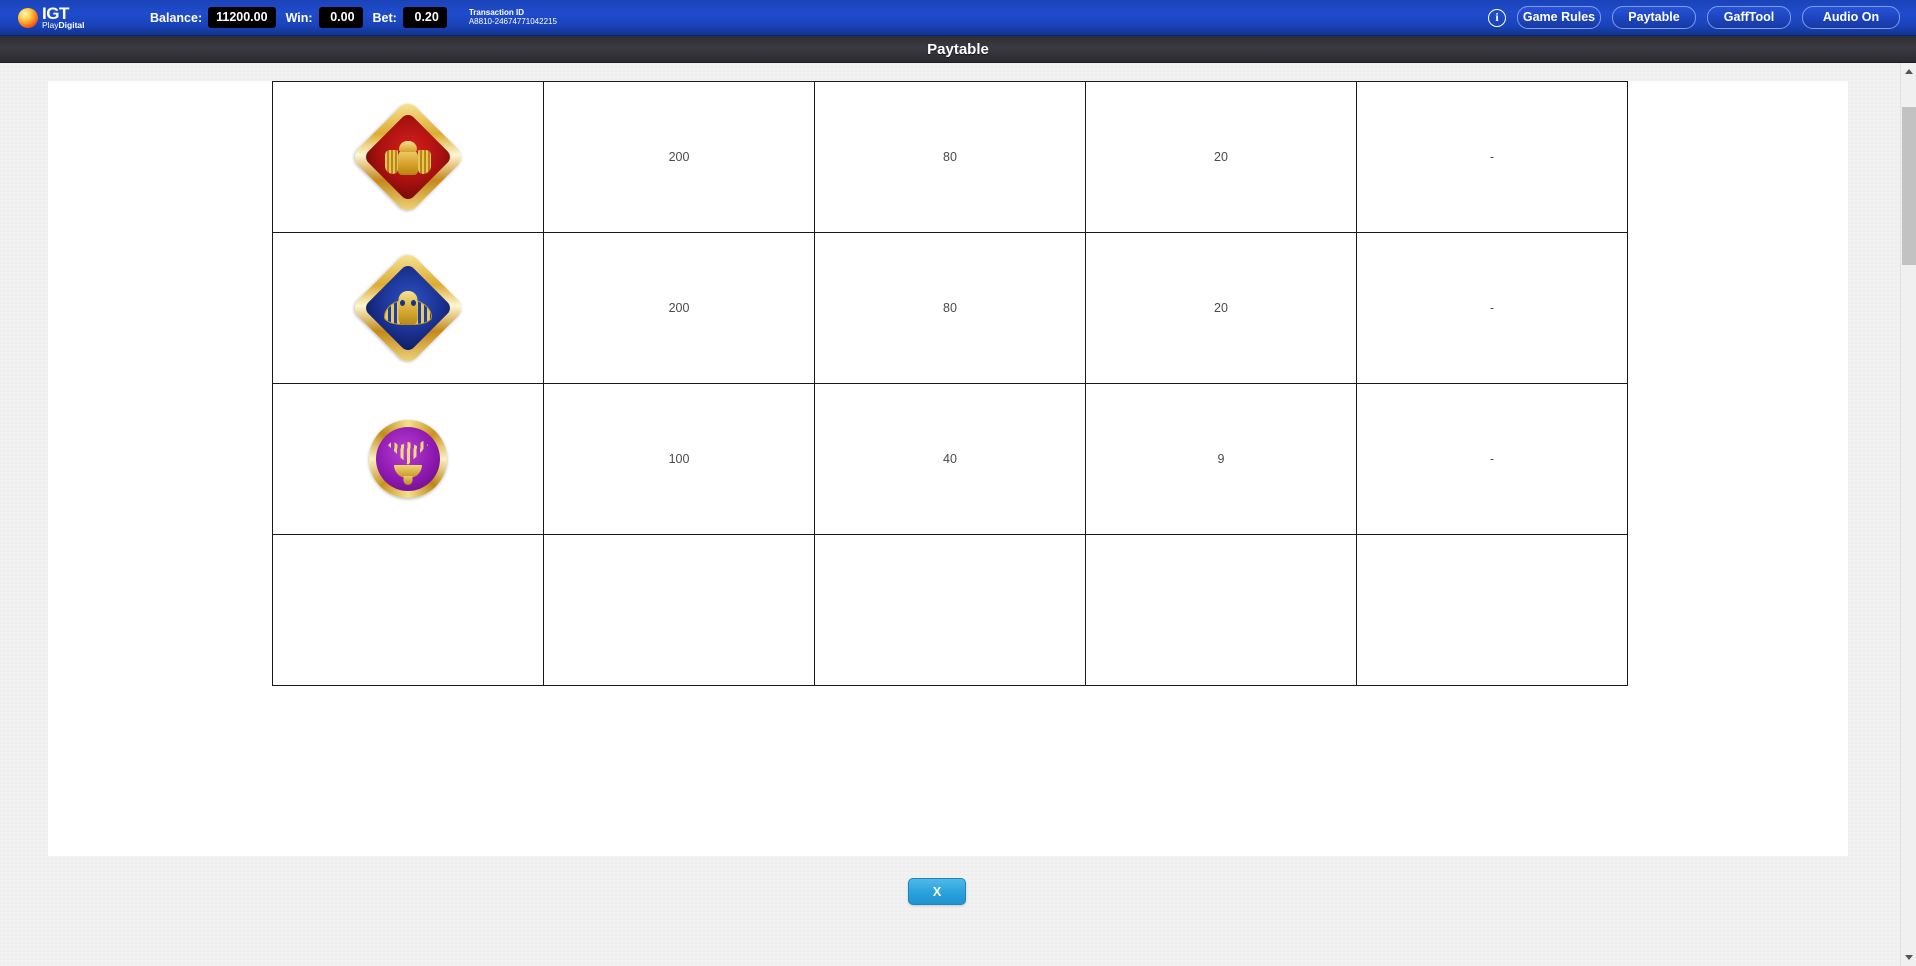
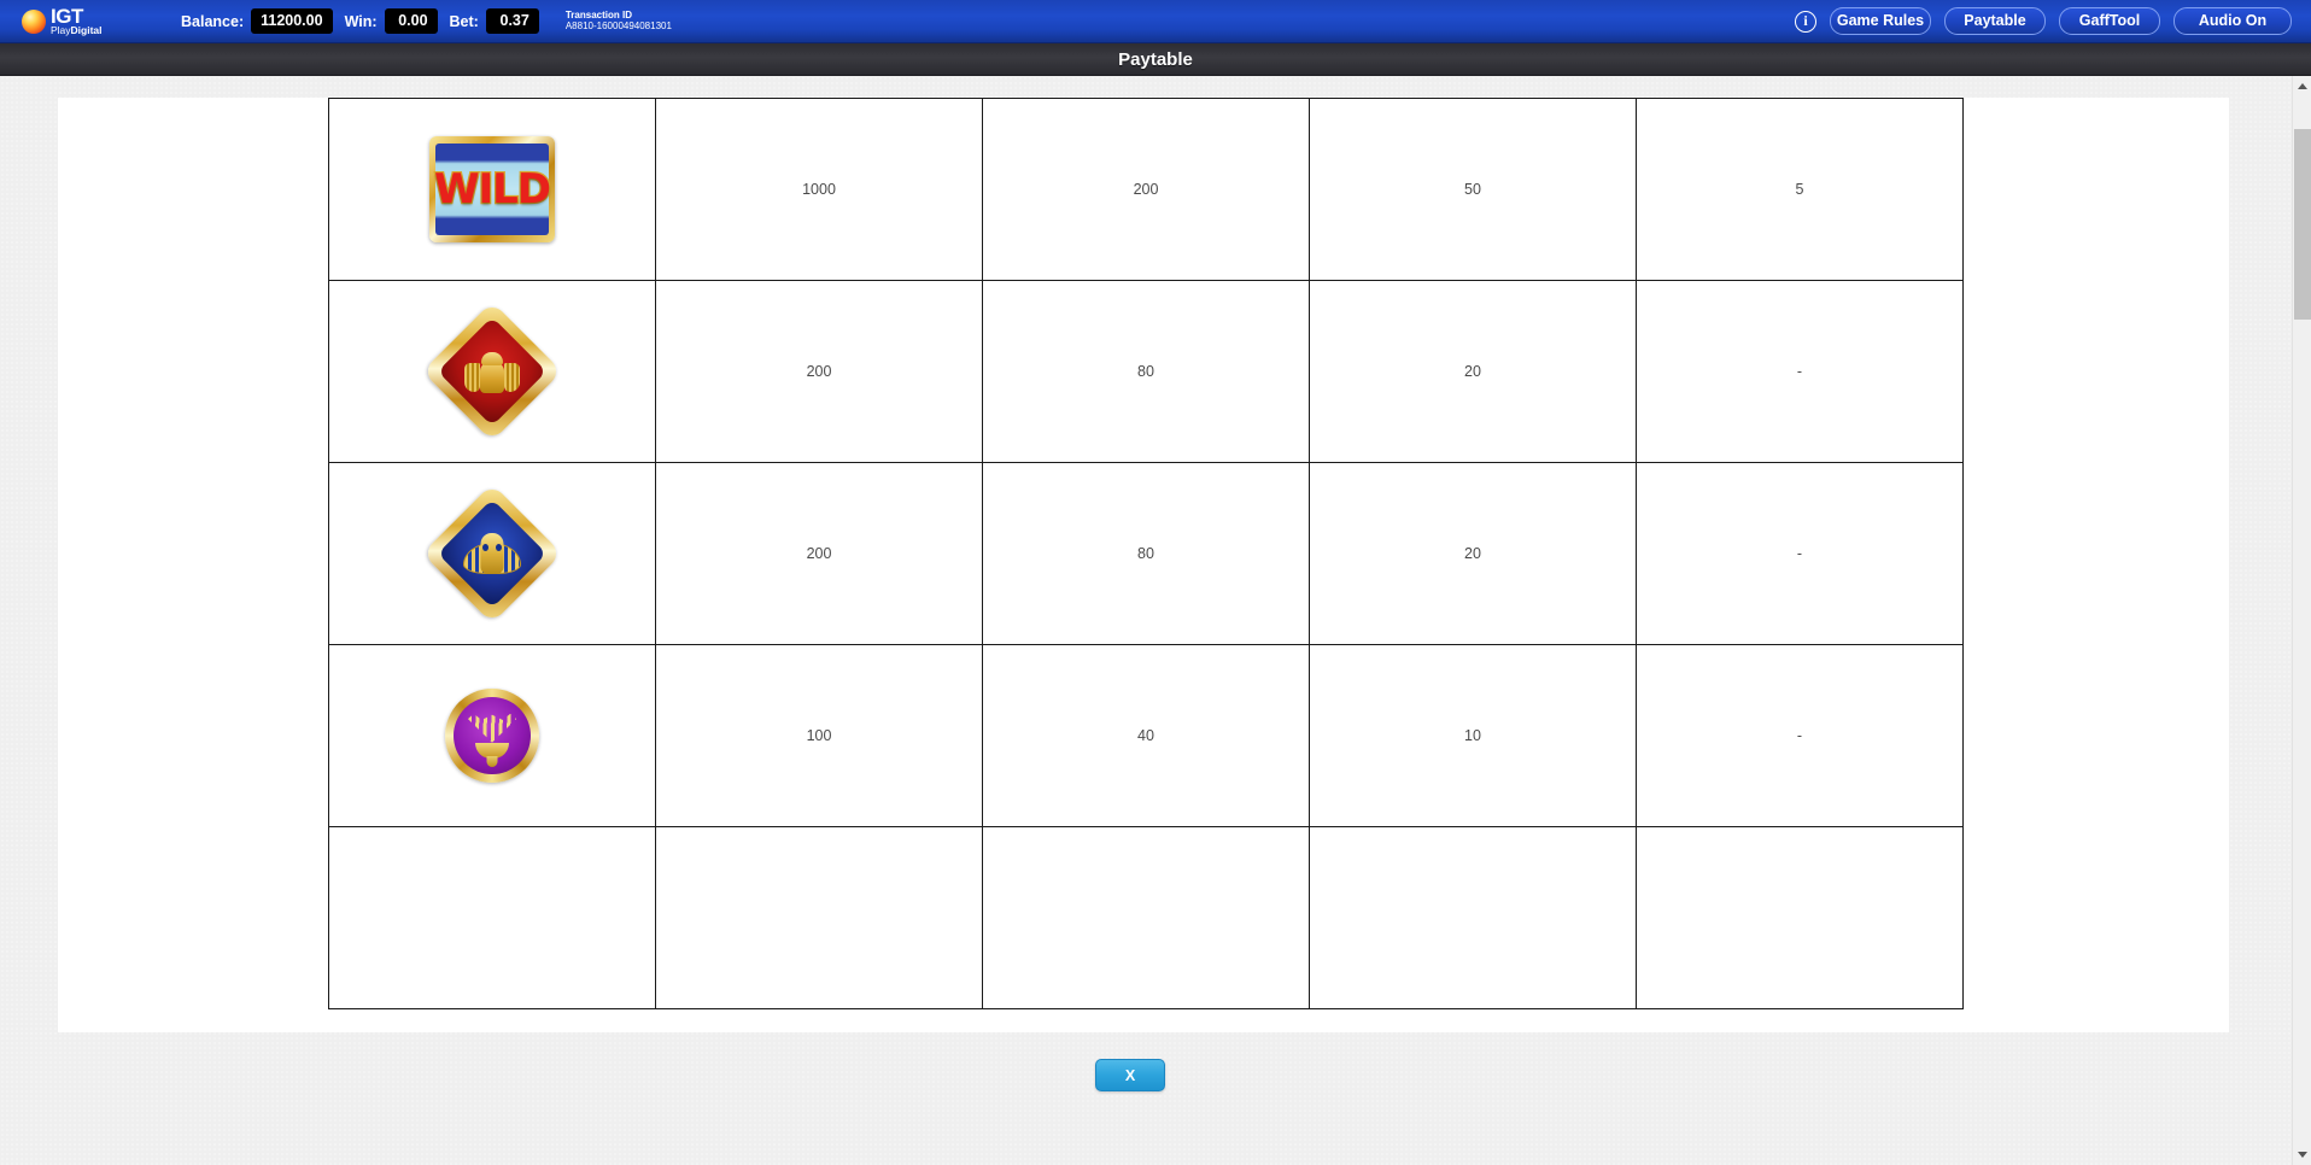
  IGT
  PlayDigital
  Balance:
  11200.00
  Win:
  0.00
  Bet:
- 0.20
+ 0.37
  Transaction ID
- A8810-24674771042215
+ A8810-16000494081301
  i
  Game Rules
  Paytable
  GaffTool
  Audio On
  Paytable
+ WILD	1000	200	50	5
  	200	80	20	-
  	200	80	20	-
- 	100	40	9	-
+ 	100	40	10	-
  X
